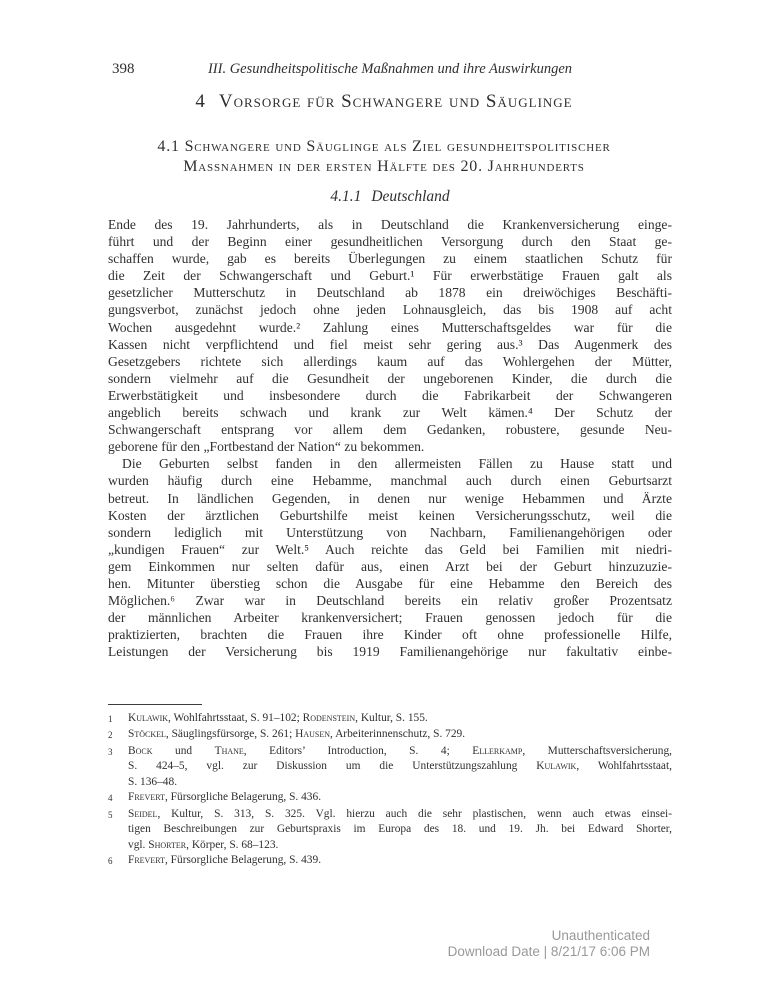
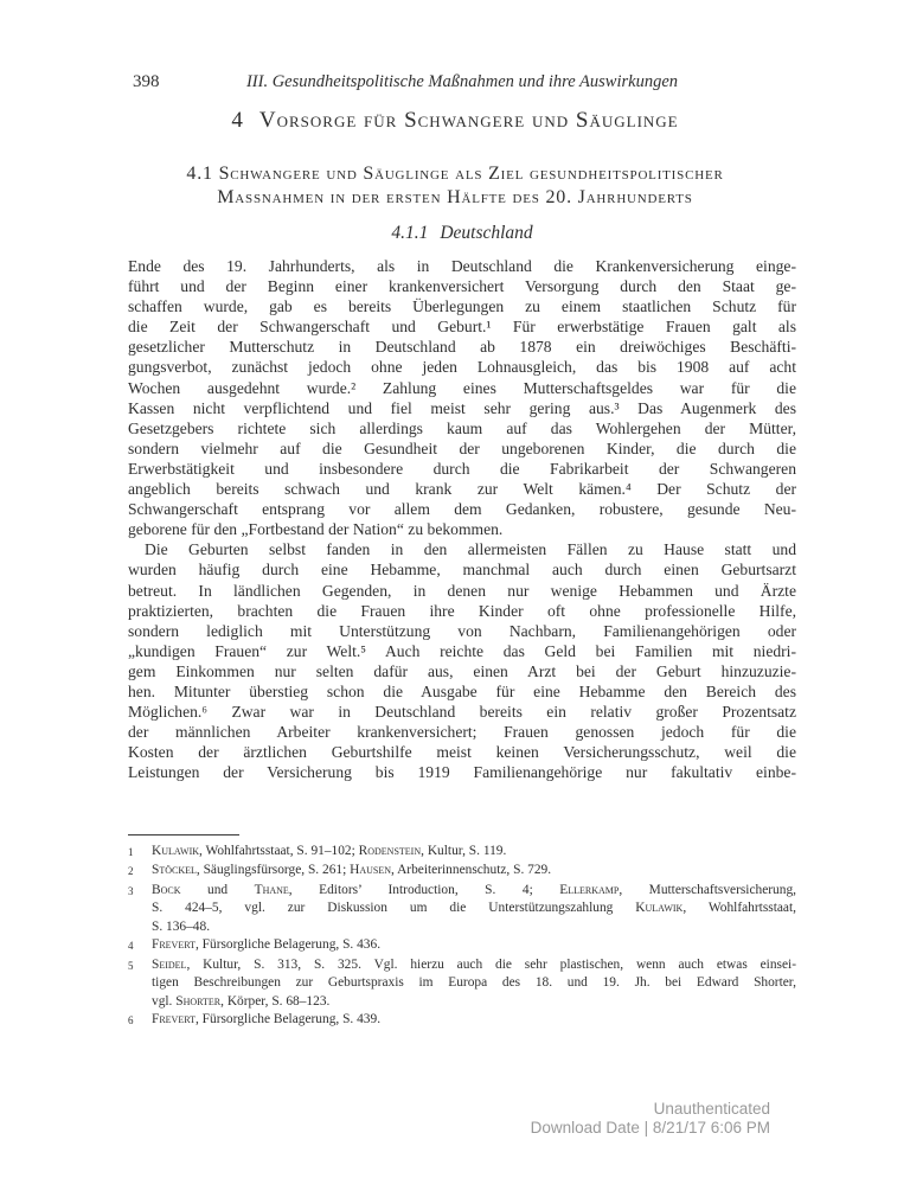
  398
  III. Gesundheitspolitische Maßnahmen und ihre Auswirkungen
  4 Vorsorge für Schwangere und Säuglinge
  4.1 Schwangere und Säuglinge als Ziel gesundheitspolitischer
  Massnahmen in der ersten Hälfte des 20. Jahrhunderts
  4.1.1 Deutschland
  Ende des 19. Jahrhunderts, als in Deutschland die Krankenversicherung einge-
- führt und der Beginn einer gesundheitlichen Versorgung durch den Staat ge-
+ führt und der Beginn einer krankenversichert Versorgung durch den Staat ge-
  schaffen wurde, gab es bereits Überlegungen zu einem staatlichen Schutz für
  die Zeit der Schwangerschaft und Geburt.¹ Für erwerbstätige Frauen galt als
  gesetzlicher Mutterschutz in Deutschland ab 1878 ein dreiwöchiges Beschäfti-
  gungsverbot, zunächst jedoch ohne jeden Lohnausgleich, das bis 1908 auf acht
  Wochen ausgedehnt wurde.² Zahlung eines Mutterschaftsgeldes war für die
  Kassen nicht verpflichtend und fiel meist sehr gering aus.³ Das Augenmerk des
  Gesetzgebers richtete sich allerdings kaum auf das Wohlergehen der Mütter,
  sondern vielmehr auf die Gesundheit der ungeborenen Kinder, die durch die
  Erwerbstätigkeit und insbesondere durch die Fabrikarbeit der Schwangeren
  angeblich bereits schwach und krank zur Welt kämen.⁴ Der Schutz der
  Schwangerschaft entsprang vor allem dem Gedanken, robustere, gesunde Neu-
  geborene für den „Fortbestand der Nation“ zu bekommen.
  Die Geburten selbst fanden in den allermeisten Fällen zu Hause statt und
  wurden häufig durch eine Hebamme, manchmal auch durch einen Geburtsarzt
  betreut. In ländlichen Gegenden, in denen nur wenige Hebammen und Ärzte
- Kosten der ärztlichen Geburtshilfe meist keinen Versicherungsschutz, weil die
+ praktizierten, brachten die Frauen ihre Kinder oft ohne professionelle Hilfe,
  sondern lediglich mit Unterstützung von Nachbarn, Familienangehörigen oder
  „kundigen Frauen“ zur Welt.⁵ Auch reichte das Geld bei Familien mit niedri-
  gem Einkommen nur selten dafür aus, einen Arzt bei der Geburt hinzuzuzie-
  hen. Mitunter überstieg schon die Ausgabe für eine Hebamme den Bereich des
  Möglichen.⁶ Zwar war in Deutschland bereits ein relativ großer Prozentsatz
  der männlichen Arbeiter krankenversichert; Frauen genossen jedoch für die
- praktizierten, brachten die Frauen ihre Kinder oft ohne professionelle Hilfe,
+ Kosten der ärztlichen Geburtshilfe meist keinen Versicherungsschutz, weil die
  Leistungen der Versicherung bis 1919 Familienangehörige nur fakultativ einbe-
  1
- Kulawik, Wohlfahrtsstaat, S. 91–102; Rodenstein, Kultur, S. 155.
+ Kulawik, Wohlfahrtsstaat, S. 91–102; Rodenstein, Kultur, S. 119.
  2
  Stöckel, Säuglingsfürsorge, S. 261; Hausen, Arbeiterinnenschutz, S. 729.
  3
  Bock und Thane, Editors’ Introduction, S. 4; Ellerkamp, Mutterschaftsversicherung,
  S. 424–5, vgl. zur Diskussion um die Unterstützungszahlung Kulawik, Wohlfahrtsstaat,
  S. 136–48.
  4
  Frevert, Fürsorgliche Belagerung, S. 436.
  5
  Seidel, Kultur, S. 313, S. 325. Vgl. hierzu auch die sehr plastischen, wenn auch etwas einsei-
  tigen Beschreibungen zur Geburtspraxis im Europa des 18. und 19. Jh. bei Edward Shorter,
  vgl. Shorter, Körper, S. 68–123.
  6
  Frevert, Fürsorgliche Belagerung, S. 439.
  Unauthenticated
  Download Date | 8/21/17 6:06 PM
